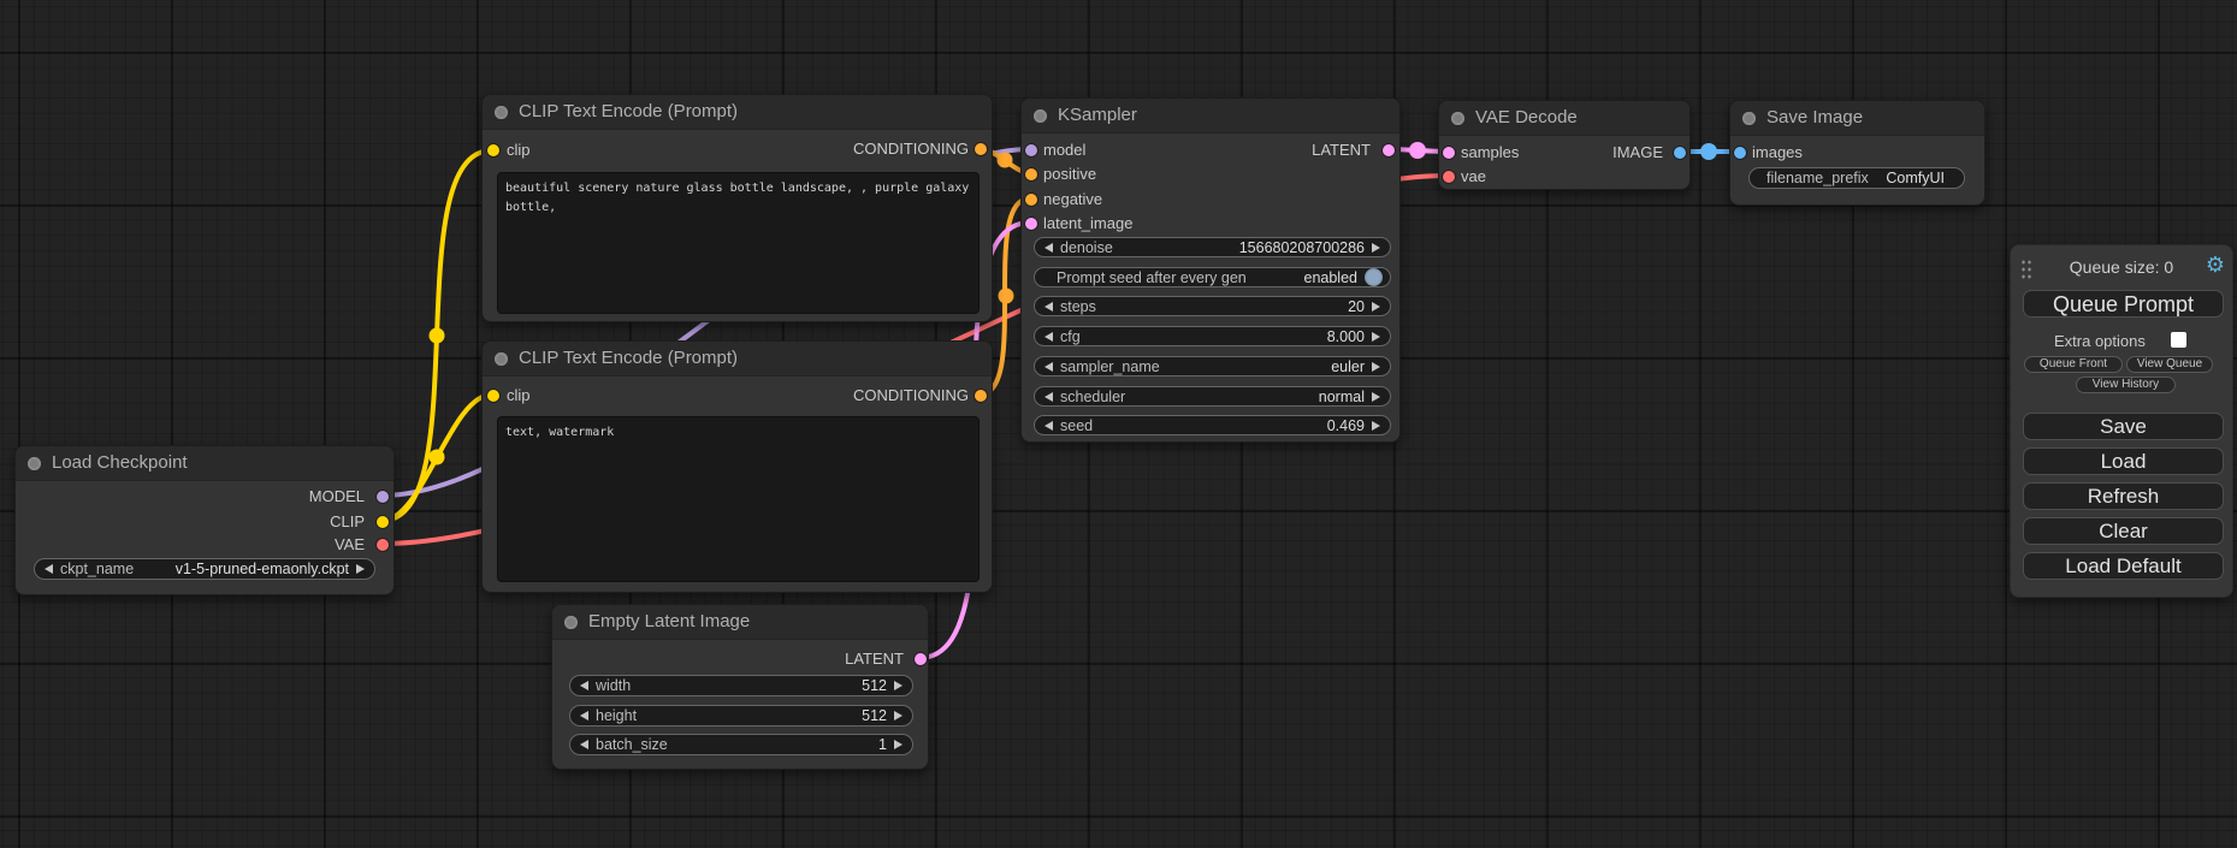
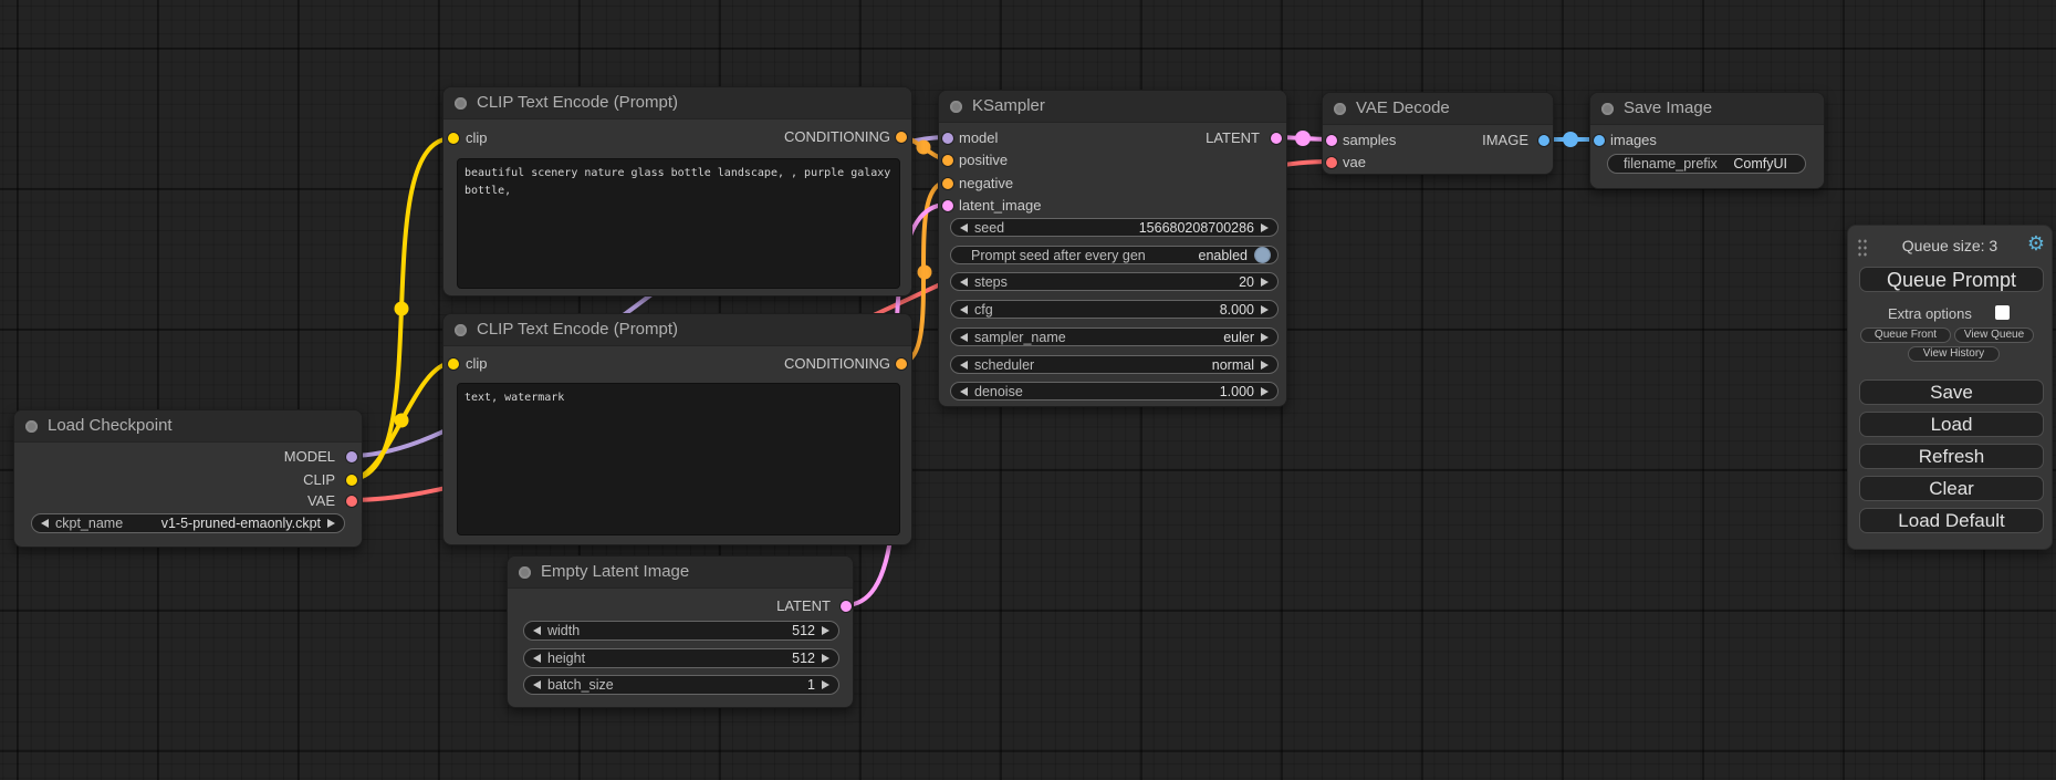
  Load Checkpoint
  MODEL
  CLIP
  VAE
  ckpt_name
  v1-5-pruned-emaonly.ckpt
  CLIP Text Encode (Prompt)
  clip
  CONDITIONING
  CLIP Text Encode (Prompt)
  clip
  CONDITIONING
  text, watermark
  Empty Latent Image
  LATENT
  width
  512
  height
  512
  batch_size
  1
  KSampler
  model
  positive
  negative
  latent_image
  LATENT
- denoise
+ seed
  156680208700286
  Prompt seed after every gen
  enabled
  steps
  20
  cfg
  8.000
  sampler_name
  euler
  scheduler
  normal
- seed
+ denoise
- 0.469
+ 1.000
  VAE Decode
  samples
  vae
  IMAGE
  Save Image
  images
  filename_prefix
  ComfyUI
- Queue size: 0
+ Queue size: 3
  ⚙
  Queue Prompt
  Extra options
  Queue Front
  View Queue
  View History
  Save
  Load
  Refresh
  Clear
  Load Default
